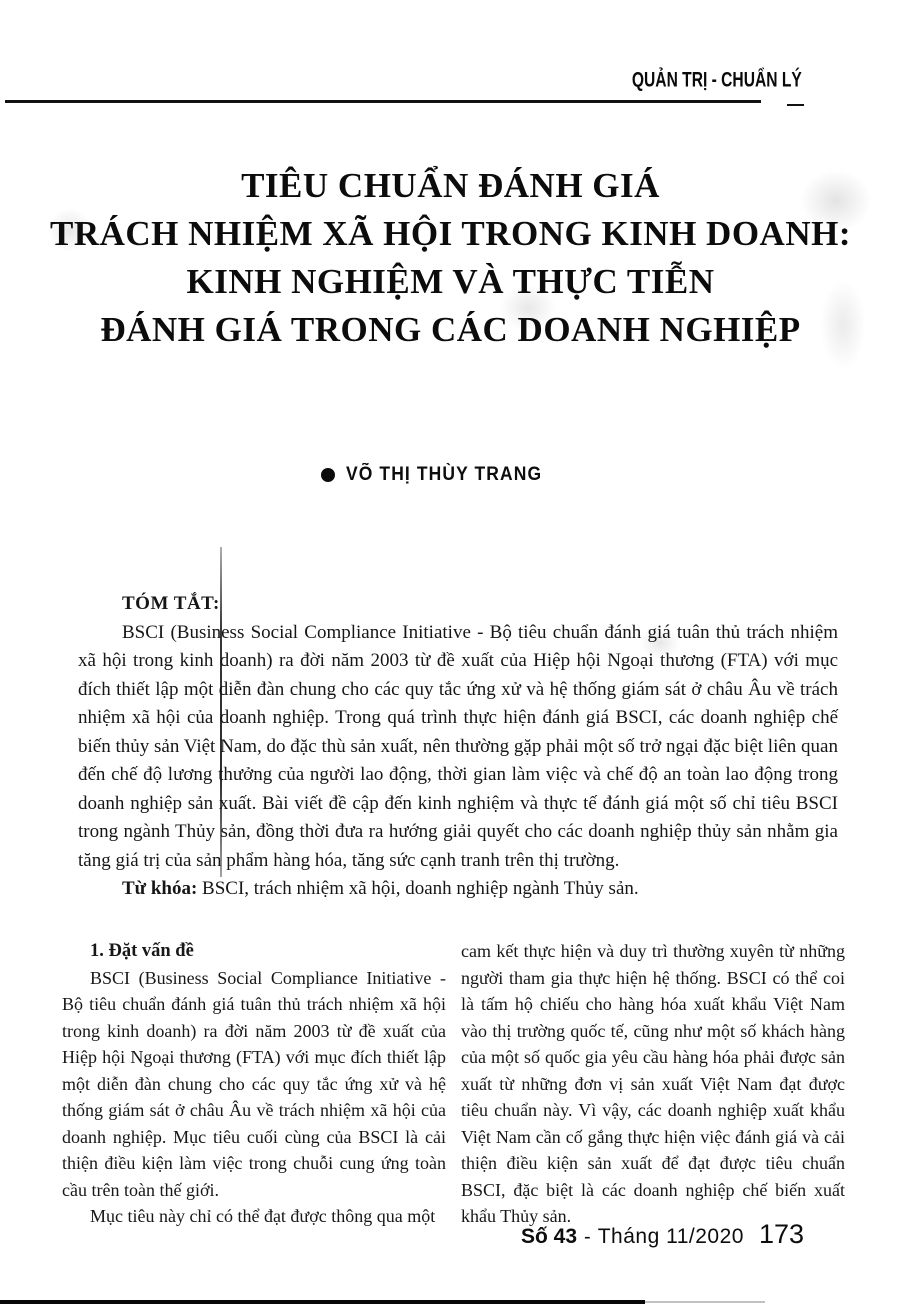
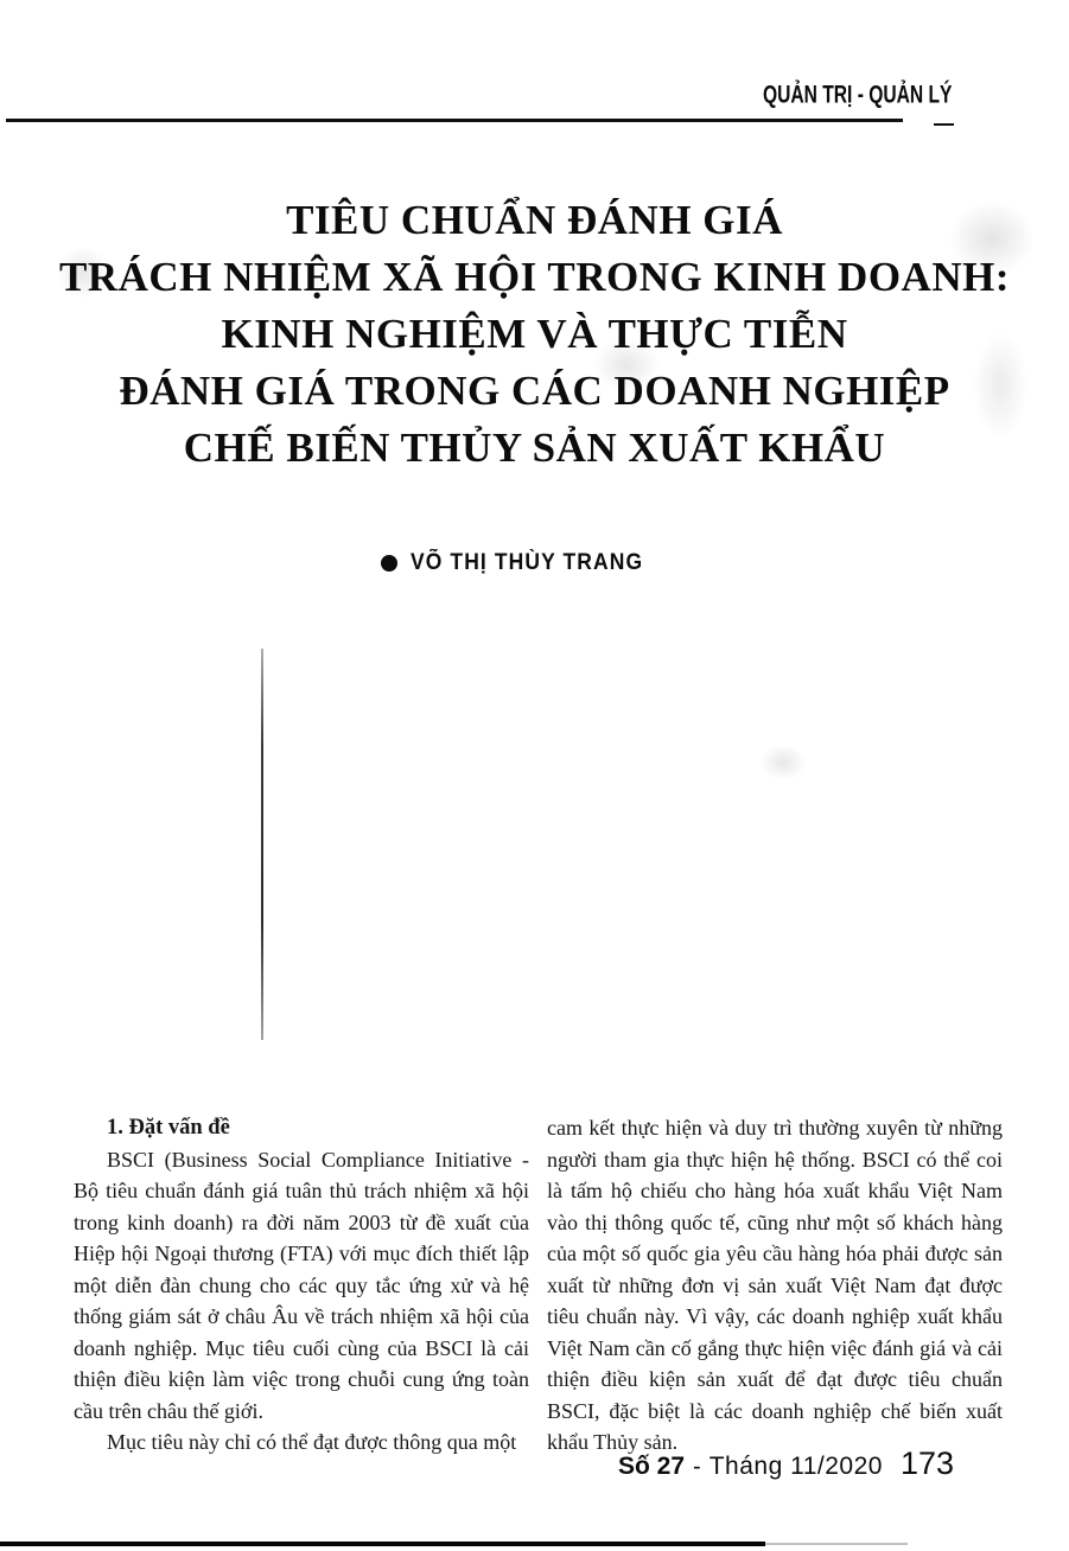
- QUẢN TRỊ - CHUẨN LÝ
+ QUẢN TRỊ - QUẢN LÝ
  TIÊU CHUẨN ĐÁNH GIÁ
  TRÁCH NHIỆM XÃ HỘI TRONG KINH DOANH:
  KINH NGHIỆM VÀ THỰC TIỄN
  ĐÁNH GIÁ TRONG CÁC DOANH NGHIỆP
+ CHẾ BIẾN THỦY SẢN XUẤT KHẨU
  VÕ THỊ THÙY TRANG
- TÓM TẮT:
- BSCI (Business Social Compliance Initiative - Bộ tiêu chuẩn đánh giá tuân thủ trách nhiệm xã hội trong kinh doanh) ra đời năm 2003 từ đề xuất của Hiệp hội Ngoại thương (FTA) với mục đích thiết lập một diễn đàn chung cho các quy tắc ứng xử và hệ thống giám sát ở châu Âu về trách nhiệm xã hội của doanh nghiệp. Trong quá trình thực hiện đánh giá BSCI, các doanh nghiệp chế biến thủy sản Việt Nam, do đặc thù sản xuất, nên thường gặp phải một số trở ngại đặc biệt liên quan đến chế độ lương thưởng của người lao động, thời gian làm việc và chế độ an toàn lao động trong doanh nghiệp sản xuất. Bài viết đề cập đến kinh nghiệm và thực tế đánh giá một số chỉ tiêu BSCI trong ngành Thủy sản, đồng thời đưa ra hướng giải quyết cho các doanh nghiệp thủy sản nhằm gia tăng giá trị của sản phẩm hàng hóa, tăng sức cạnh tranh trên thị trường.
- Từ khóa: BSCI, trách nhiệm xã hội, doanh nghiệp ngành Thủy sản.
  1. Đặt vấn đề
- BSCI (Business Social Compliance Initiative - Bộ tiêu chuẩn đánh giá tuân thủ trách nhiệm xã hội trong kinh doanh) ra đời năm 2003 từ đề xuất của Hiệp hội Ngoại thương (FTA) với mục đích thiết lập một diễn đàn chung cho các quy tắc ứng xử và hệ thống giám sát ở châu Âu về trách nhiệm xã hội của doanh nghiệp. Mục tiêu cuối cùng của BSCI là cải thiện điều kiện làm việc trong chuỗi cung ứng toàn cầu trên toàn thế giới.
+ BSCI (Business Social Compliance Initiative - Bộ tiêu chuẩn đánh giá tuân thủ trách nhiệm xã hội trong kinh doanh) ra đời năm 2003 từ đề xuất của Hiệp hội Ngoại thương (FTA) với mục đích thiết lập một diễn đàn chung cho các quy tắc ứng xử và hệ thống giám sát ở châu Âu về trách nhiệm xã hội của doanh nghiệp. Mục tiêu cuối cùng của BSCI là cải thiện điều kiện làm việc trong chuỗi cung ứng toàn cầu trên châu thế giới.
  Mục tiêu này chỉ có thể đạt được thông qua một
- cam kết thực hiện và duy trì thường xuyên từ những người tham gia thực hiện hệ thống. BSCI có thể coi là tấm hộ chiếu cho hàng hóa xuất khẩu Việt Nam vào thị trường quốc tế, cũng như một số khách hàng của một số quốc gia yêu cầu hàng hóa phải được sản xuất từ những đơn vị sản xuất Việt Nam đạt được tiêu chuẩn này. Vì vậy, các doanh nghiệp xuất khẩu Việt Nam cần cố gắng thực hiện việc đánh giá và cải thiện điều kiện sản xuất để đạt được tiêu chuẩn BSCI, đặc biệt là các doanh nghiệp chế biến xuất khẩu Thủy sản.
+ cam kết thực hiện và duy trì thường xuyên từ những người tham gia thực hiện hệ thống. BSCI có thể coi là tấm hộ chiếu cho hàng hóa xuất khẩu Việt Nam vào thị thông quốc tế, cũng như một số khách hàng của một số quốc gia yêu cầu hàng hóa phải được sản xuất từ những đơn vị sản xuất Việt Nam đạt được tiêu chuẩn này. Vì vậy, các doanh nghiệp xuất khẩu Việt Nam cần cố gắng thực hiện việc đánh giá và cải thiện điều kiện sản xuất để đạt được tiêu chuẩn BSCI, đặc biệt là các doanh nghiệp chế biến xuất khẩu Thủy sản.
- Số 43
+ Số 27
  -
  Tháng 11/2020
  173
